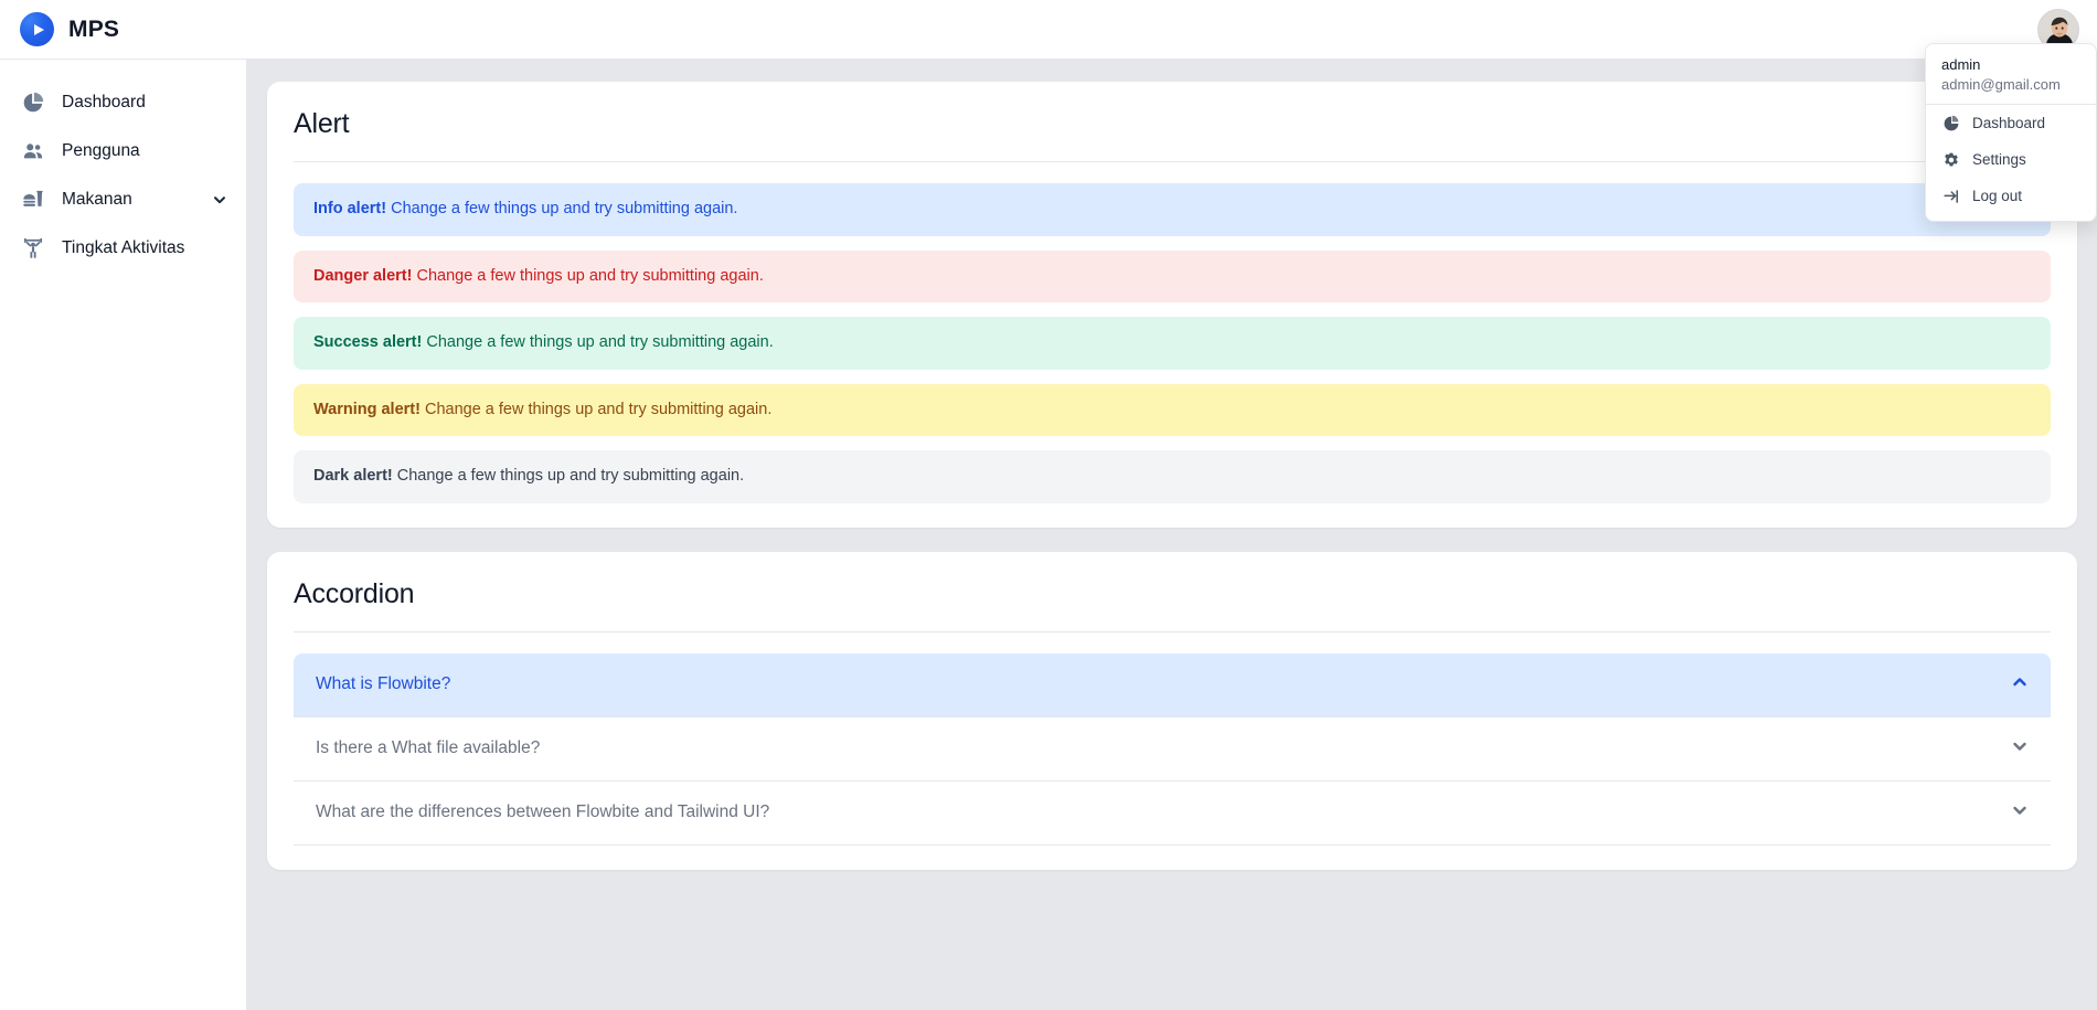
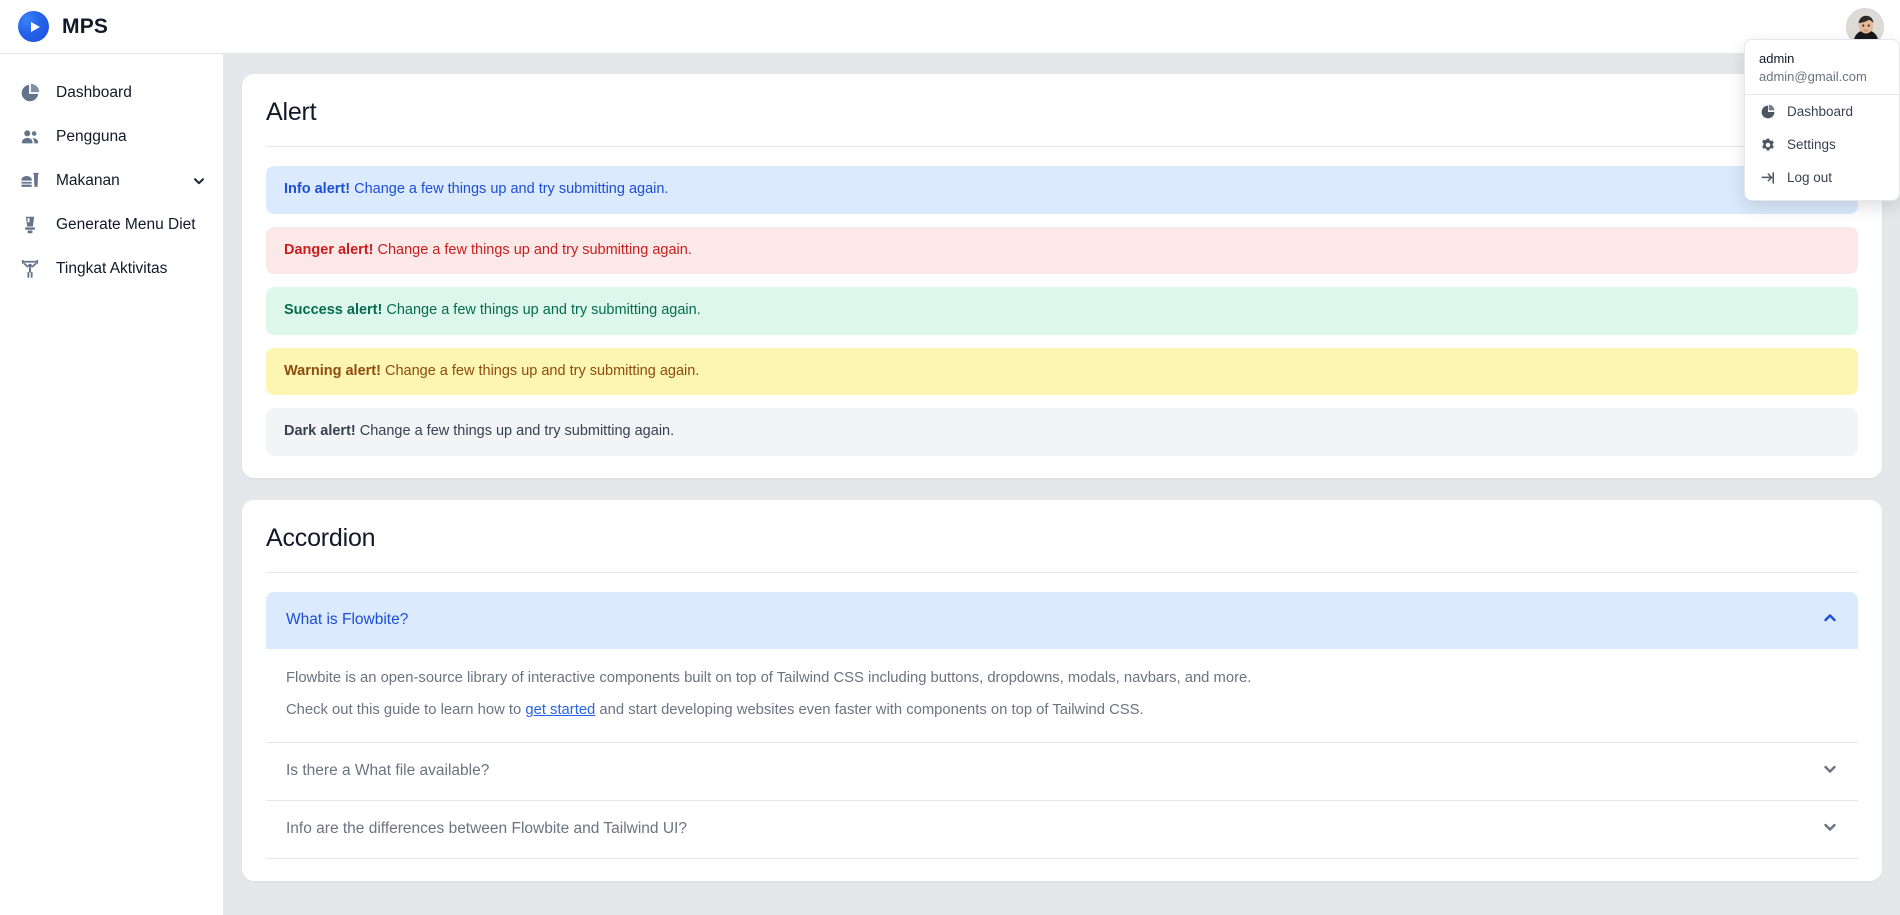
  MPS
  admin
  admin@gmail.com
  Dashboard
  Settings
  Log out
  Dashboard
  Pengguna
  Makanan
+ Generate Menu Diet
  Tingkat Aktivitas
  Alert
  Info alert! Change a few things up and try submitting again.
  Danger alert! Change a few things up and try submitting again.
  Success alert! Change a few things up and try submitting again.
  Warning alert! Change a few things up and try submitting again.
  Dark alert! Change a few things up and try submitting again.
  Accordion
  What is Flowbite?
+ Flowbite is an open-source library of interactive components built on top of Tailwind CSS including buttons, dropdowns, modals, navbars, and more.
+ Check out this guide to learn how to get started and start developing websites even faster with components on top of Tailwind CSS.
  Is there a What file available?
- What are the differences between Flowbite and Tailwind UI?
+ Info are the differences between Flowbite and Tailwind UI?
